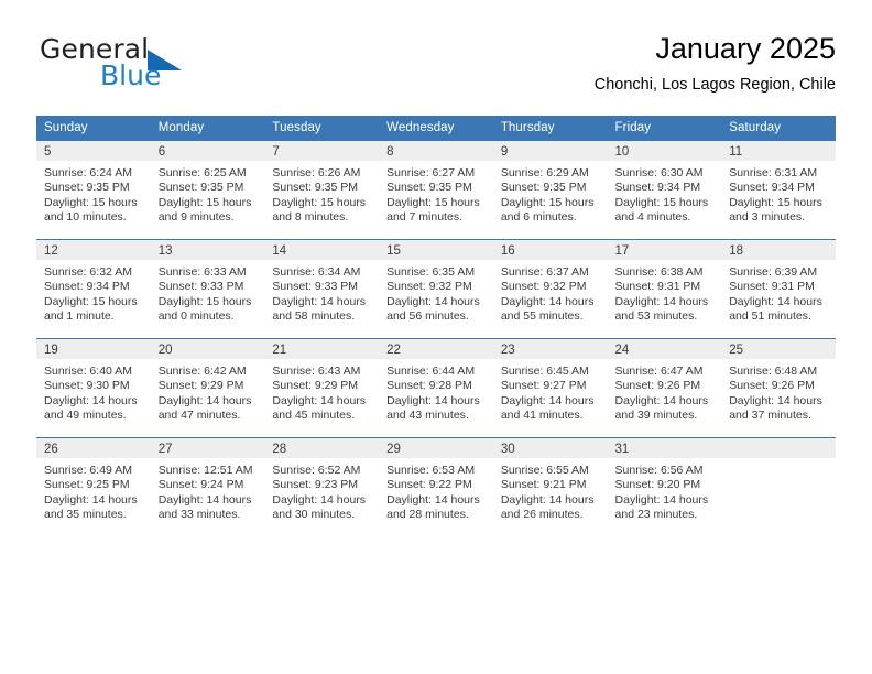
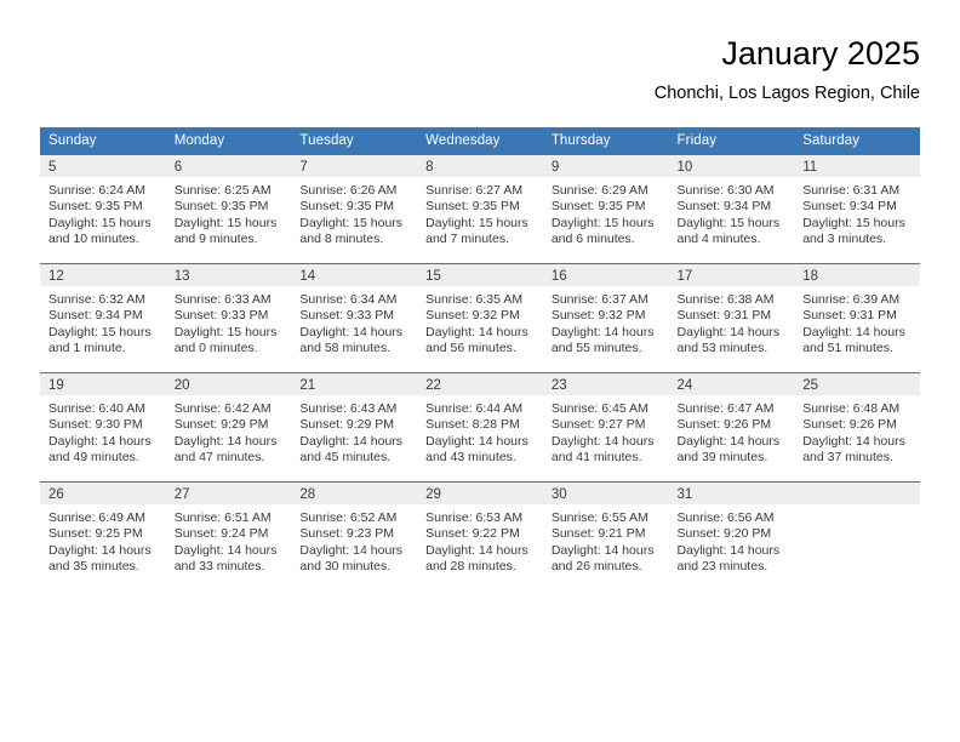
- General
- Blue
  January 2025
  Chonchi, Los Lagos Region, Chile
  Sunday	Monday	Tuesday	Wednesday	Thursday	Friday	Saturday
  5Sunrise: 6:24 AMSunset: 9:35 PMDaylight: 15 hours and 10 minutes.	6Sunrise: 6:25 AMSunset: 9:35 PMDaylight: 15 hours and 9 minutes.	7Sunrise: 6:26 AMSunset: 9:35 PMDaylight: 15 hours and 8 minutes.	8Sunrise: 6:27 AMSunset: 9:35 PMDaylight: 15 hours and 7 minutes.	9Sunrise: 6:29 AMSunset: 9:35 PMDaylight: 15 hours and 6 minutes.	10Sunrise: 6:30 AMSunset: 9:34 PMDaylight: 15 hours and 4 minutes.	11Sunrise: 6:31 AMSunset: 9:34 PMDaylight: 15 hours and 3 minutes.
  12Sunrise: 6:32 AMSunset: 9:34 PMDaylight: 15 hours and 1 minute.	13Sunrise: 6:33 AMSunset: 9:33 PMDaylight: 15 hours and 0 minutes.	14Sunrise: 6:34 AMSunset: 9:33 PMDaylight: 14 hours and 58 minutes.	15Sunrise: 6:35 AMSunset: 9:32 PMDaylight: 14 hours and 56 minutes.	16Sunrise: 6:37 AMSunset: 9:32 PMDaylight: 14 hours and 55 minutes.	17Sunrise: 6:38 AMSunset: 9:31 PMDaylight: 14 hours and 53 minutes.	18Sunrise: 6:39 AMSunset: 9:31 PMDaylight: 14 hours and 51 minutes.
- 19Sunrise: 6:40 AMSunset: 9:30 PMDaylight: 14 hours and 49 minutes.	20Sunrise: 6:42 AMSunset: 9:29 PMDaylight: 14 hours and 47 minutes.	21Sunrise: 6:43 AMSunset: 9:29 PMDaylight: 14 hours and 45 minutes.	22Sunrise: 6:44 AMSunset: 9:28 PMDaylight: 14 hours and 43 minutes.	23Sunrise: 6:45 AMSunset: 9:27 PMDaylight: 14 hours and 41 minutes.	24Sunrise: 6:47 AMSunset: 9:26 PMDaylight: 14 hours and 39 minutes.	25Sunrise: 6:48 AMSunset: 9:26 PMDaylight: 14 hours and 37 minutes.
+ 19Sunrise: 6:40 AMSunset: 9:30 PMDaylight: 14 hours and 49 minutes.	20Sunrise: 6:42 AMSunset: 9:29 PMDaylight: 14 hours and 47 minutes.	21Sunrise: 6:43 AMSunset: 9:29 PMDaylight: 14 hours and 45 minutes.	22Sunrise: 6:44 AMSunset: 8:28 PMDaylight: 14 hours and 43 minutes.	23Sunrise: 6:45 AMSunset: 9:27 PMDaylight: 14 hours and 41 minutes.	24Sunrise: 6:47 AMSunset: 9:26 PMDaylight: 14 hours and 39 minutes.	25Sunrise: 6:48 AMSunset: 9:26 PMDaylight: 14 hours and 37 minutes.
- 26Sunrise: 6:49 AMSunset: 9:25 PMDaylight: 14 hours and 35 minutes.	27Sunrise: 12:51 AMSunset: 9:24 PMDaylight: 14 hours and 33 minutes.	28Sunrise: 6:52 AMSunset: 9:23 PMDaylight: 14 hours and 30 minutes.	29Sunrise: 6:53 AMSunset: 9:22 PMDaylight: 14 hours and 28 minutes.	30Sunrise: 6:55 AMSunset: 9:21 PMDaylight: 14 hours and 26 minutes.	31Sunrise: 6:56 AMSunset: 9:20 PMDaylight: 14 hours and 23 minutes.
+ 26Sunrise: 6:49 AMSunset: 9:25 PMDaylight: 14 hours and 35 minutes.	27Sunrise: 6:51 AMSunset: 9:24 PMDaylight: 14 hours and 33 minutes.	28Sunrise: 6:52 AMSunset: 9:23 PMDaylight: 14 hours and 30 minutes.	29Sunrise: 6:53 AMSunset: 9:22 PMDaylight: 14 hours and 28 minutes.	30Sunrise: 6:55 AMSunset: 9:21 PMDaylight: 14 hours and 26 minutes.	31Sunrise: 6:56 AMSunset: 9:20 PMDaylight: 14 hours and 23 minutes.
